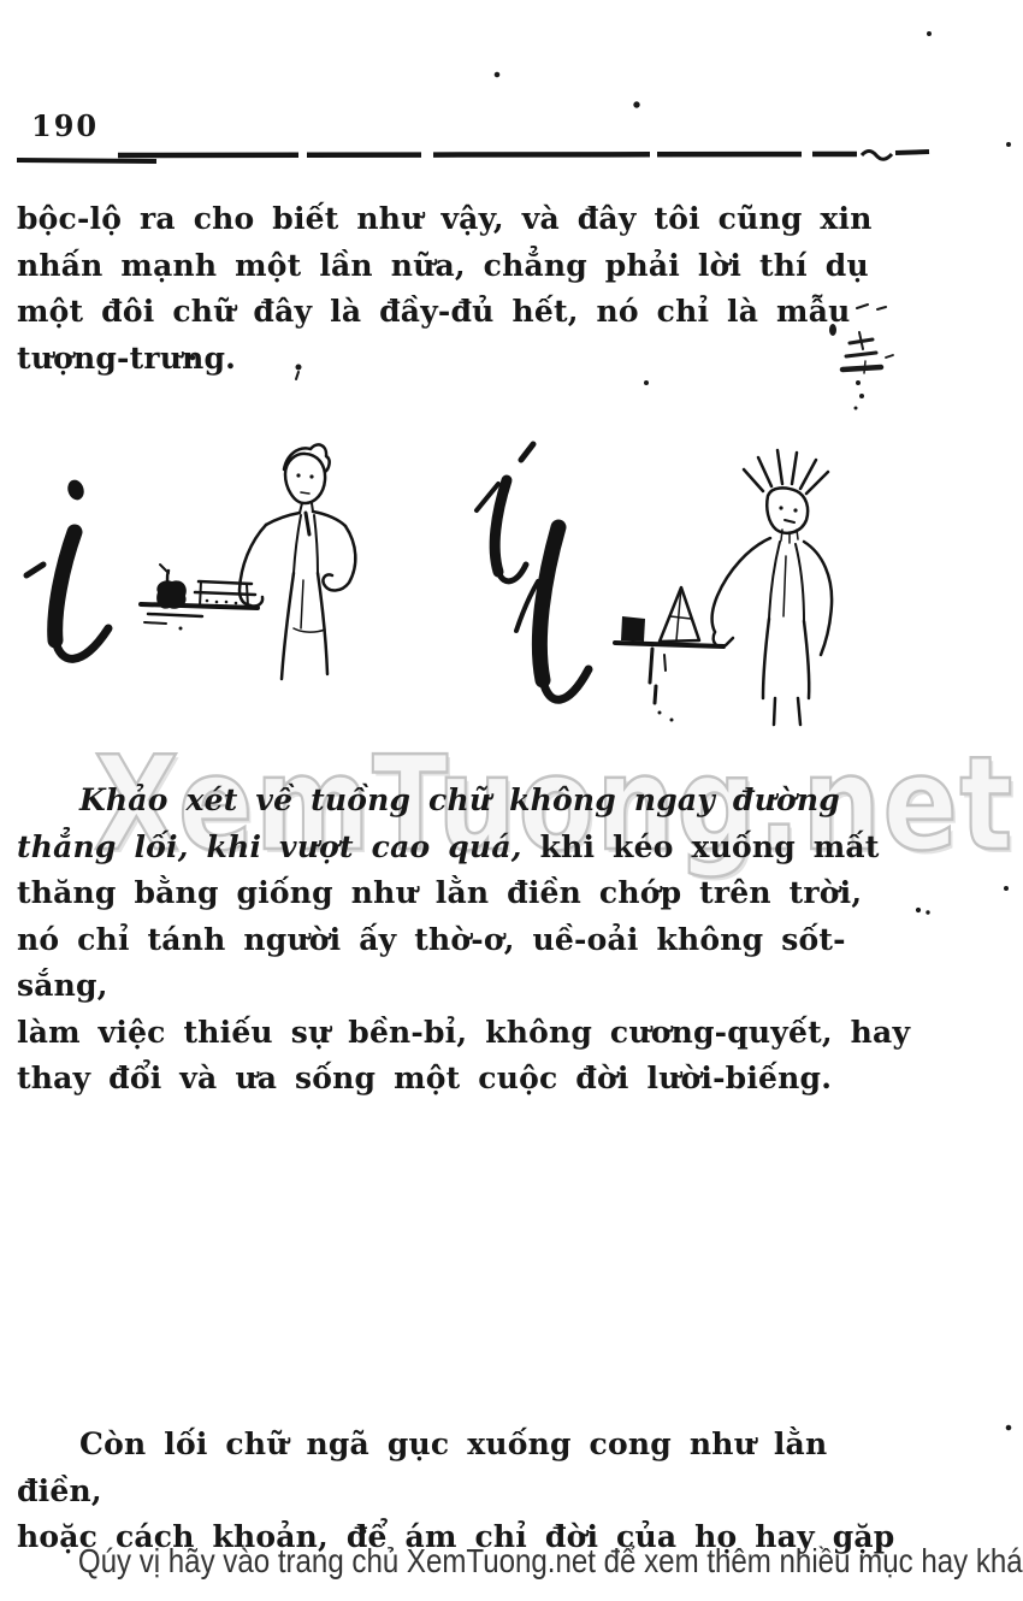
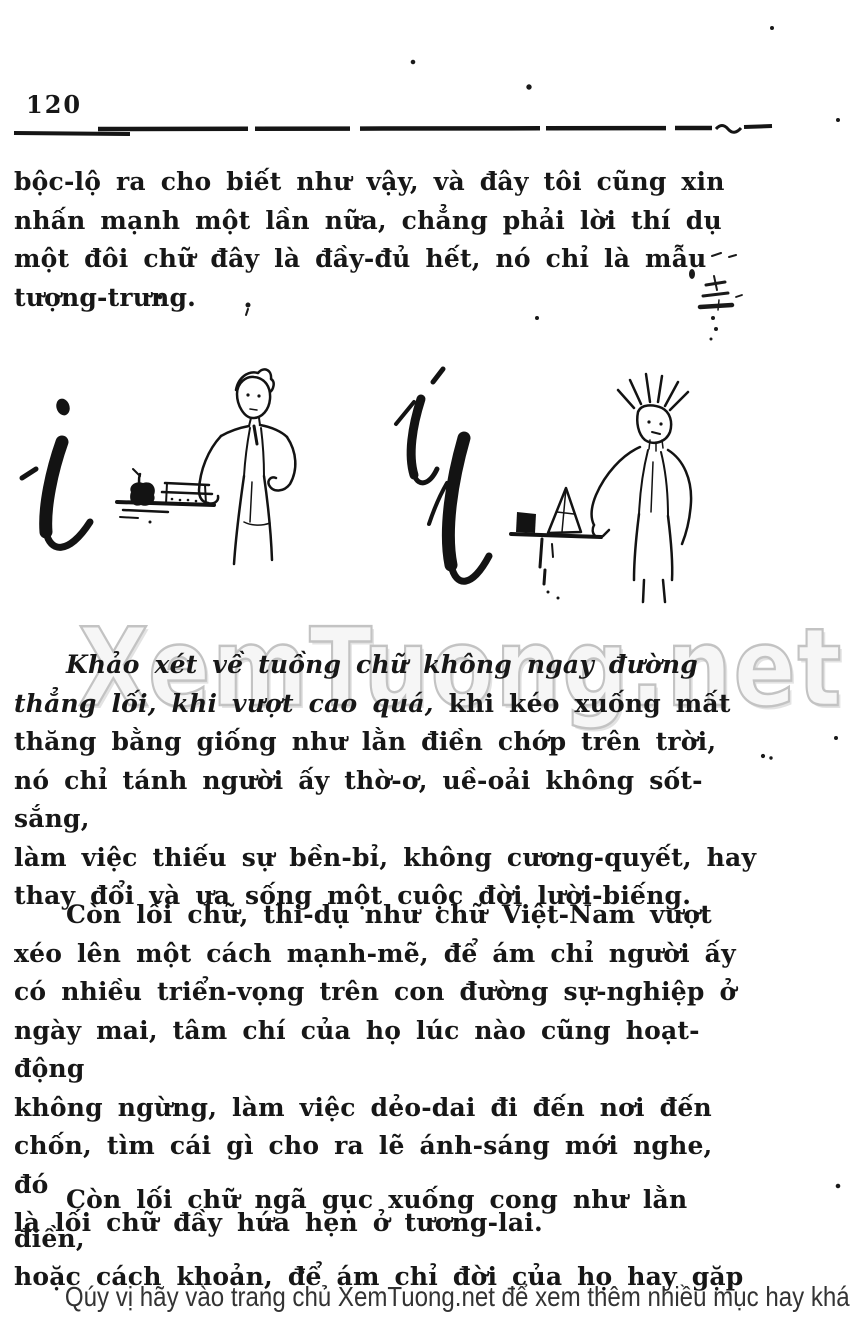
- 190
+ 120
  XemTuong.net
  bộc-lộ ra cho biết như vậy, và đây tôi cũng xin
  nhấn mạnh một lần nữa, chẳng phải lời thí dụ
  một đôi chữ đây là đầy-đủ hết, nó chỉ là mẫu
  tượng-trưg.
  Khảo xét về tuồng chữ không ngay đường
  thẳng lối, khi vượt cao quá, khi kéo xuống mất
  thăng bằng giống như lằn điền chớp trên trời,
  nó chỉ tánh người ấy thờ-ơ, uề-oải không sốt-sắng,
  làm việc thiếu sự bền-bỉ, không cương-quyết, hay
  thay đổi và ưa sống một cuộc đời lười-biếng.
+ Còn lối chữ, thi-dụ như chữ Việt-Nam vượt
+ xéo lên một cách mạnh-mẽ, để ám chỉ người ấy
+ có nhiều triển-vọng trên con đường sự-nghiệp ở
+ ngày mai, tâm chí của họ lúc nào cũng hoạt-động
+ không ngừng, làm việc dẻo-dai đi đến nơi đến
+ chốn, tìm cái gì cho ra lẽ ánh-sáng mới nghe, đó
+ là lối chữ đầy hứa hẹn ở tương-lai.
  Còn lối chữ ngã gục xuống cong như lằn điền,
  hoặc cách khoản, để ám chỉ đời của họ hay gặp
  Qúy vị hãy vào trang chủ XemTuong.net để xem thêm nhiều mục hay khá
